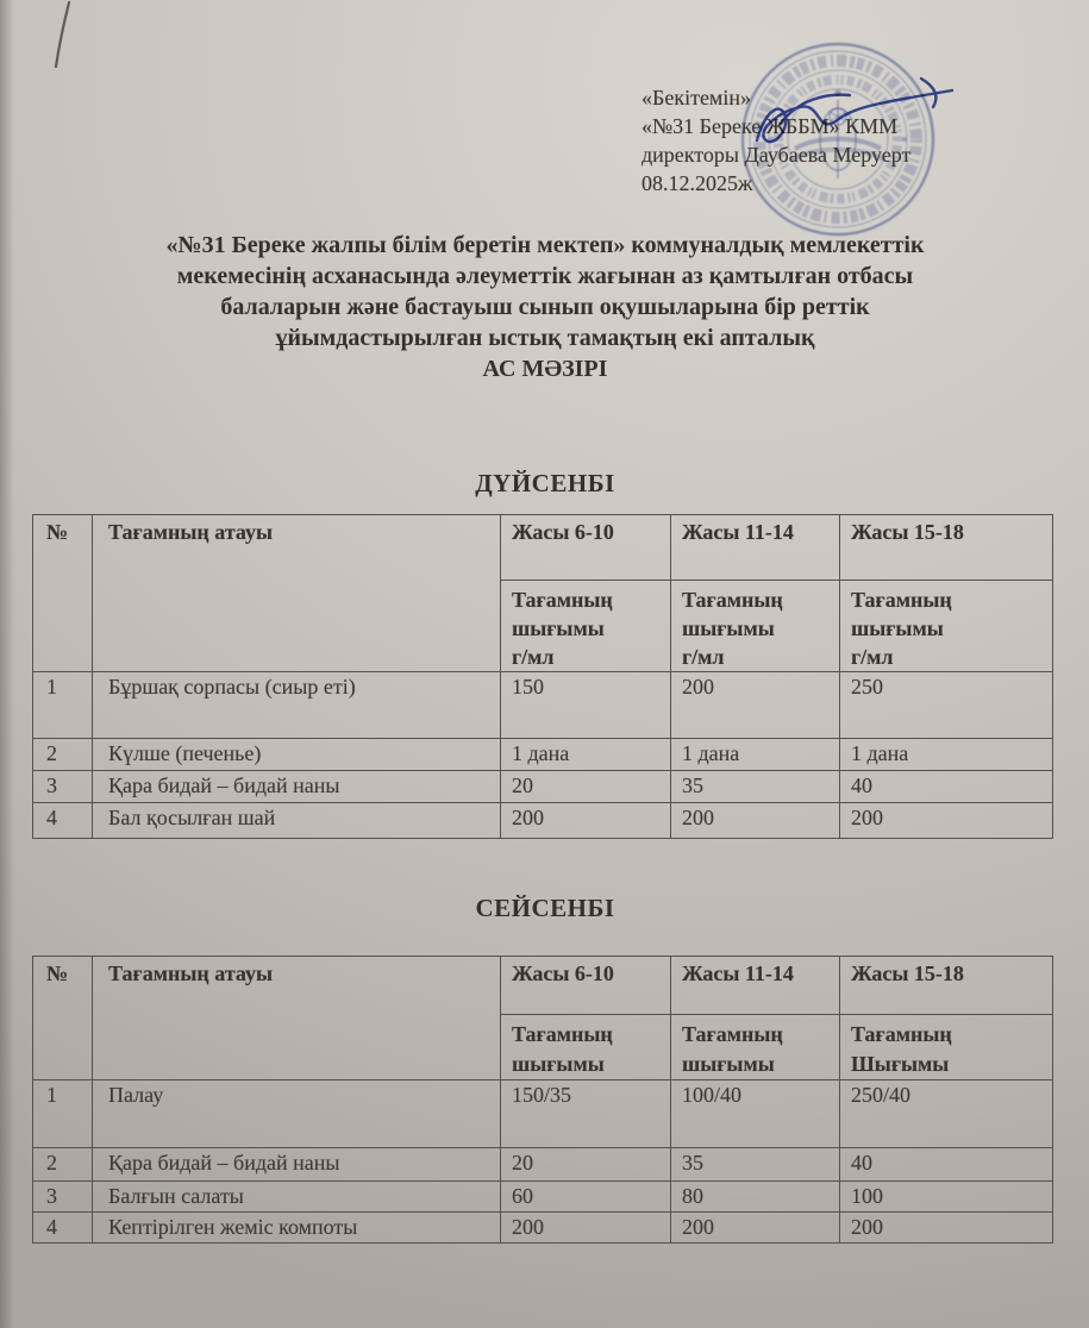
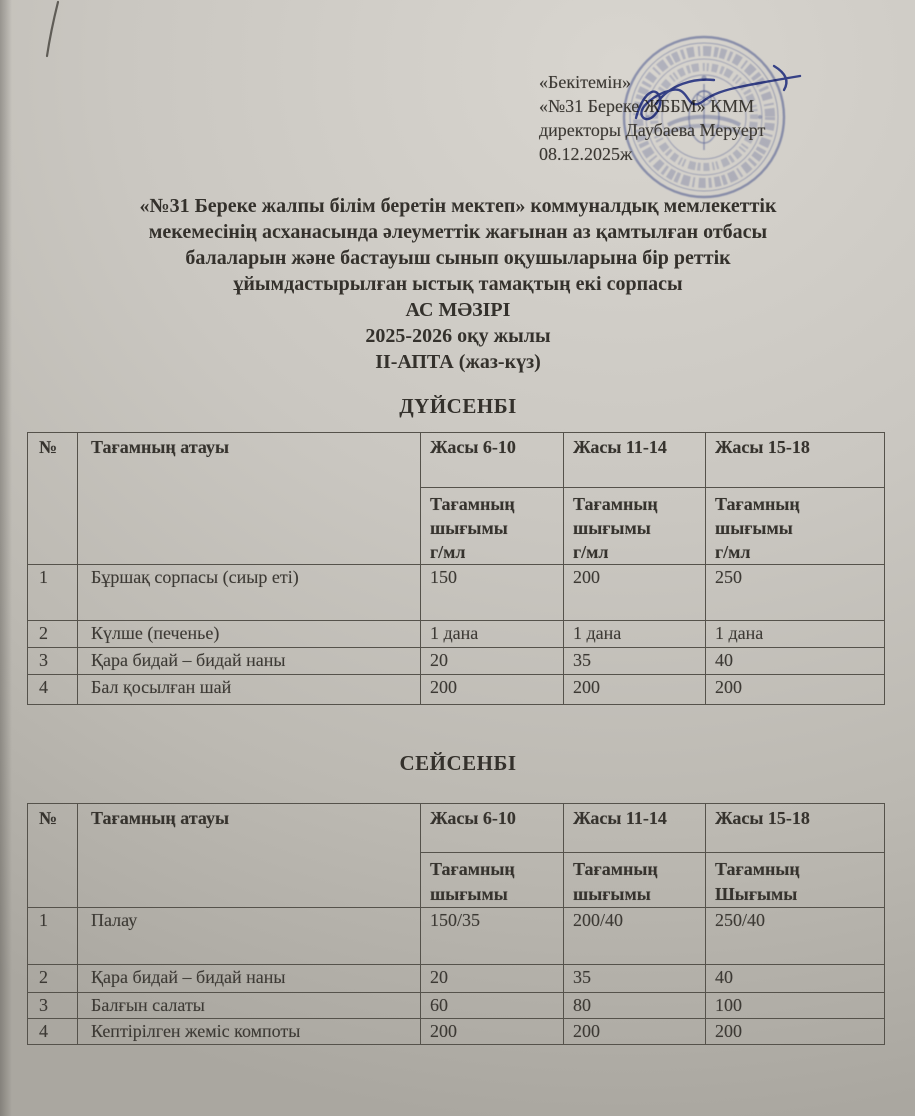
  «Бекітемін»
  «№31 Береке ЖББМ» КММ
  директоры Даубаева Меруерт
  08.12.2025ж
  «№31 Береке жалпы білім беретін мектеп» коммуналдық мемлекеттік
  мекемесінің асханасында әлеуметтік жағынан аз қамтылған отбасы
  балаларын және бастауыш сынып оқушыларына бір реттік
- ұйымдастырылған ыстық тамақтың екі апталық
+ ұйымдастырылған ыстық тамақтың екі сорпасы
  АС МӘЗІРІ
+ 2025-2026 оқу жылы
+ ІІ-АПТА (жаз-күз)
  ДҮЙСЕНБІ
  №	Тағамның атауы	Жасы 6-10	Жасы 11-14	Жасы 15-18
  Тағамның шығымы г/мл	Тағамның шығымы г/мл	Тағамның шығымы г/мл
  1	Бұршақ сорпасы (сиыр еті)	150	200	250
  2	Күлше (печенье)	1 дана	1 дана	1 дана
  3	Қара бидай – бидай наны	20	35	40
  4	Бал қосылған шай	200	200	200
  СЕЙСЕНБІ
  №	Тағамның атауы	Жасы 6-10	Жасы 11-14	Жасы 15-18
  Тағамның шығымы	Тағамның шығымы	Тағамның Шығымы
- 1	Палау	150/35	100/40	250/40
+ 1	Палау	150/35	200/40	250/40
  2	Қара бидай – бидай наны	20	35	40
  3	Балғын салаты	60	80	100
  4	Кептірілген жеміс компоты	200	200	200
